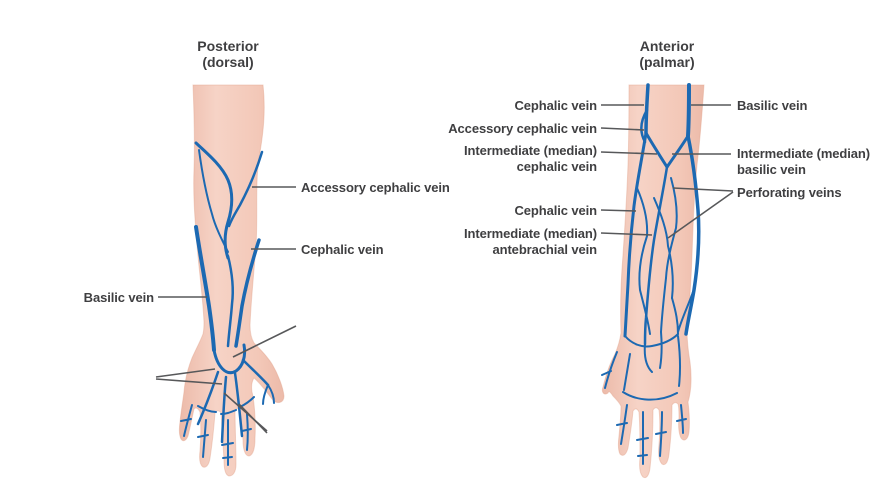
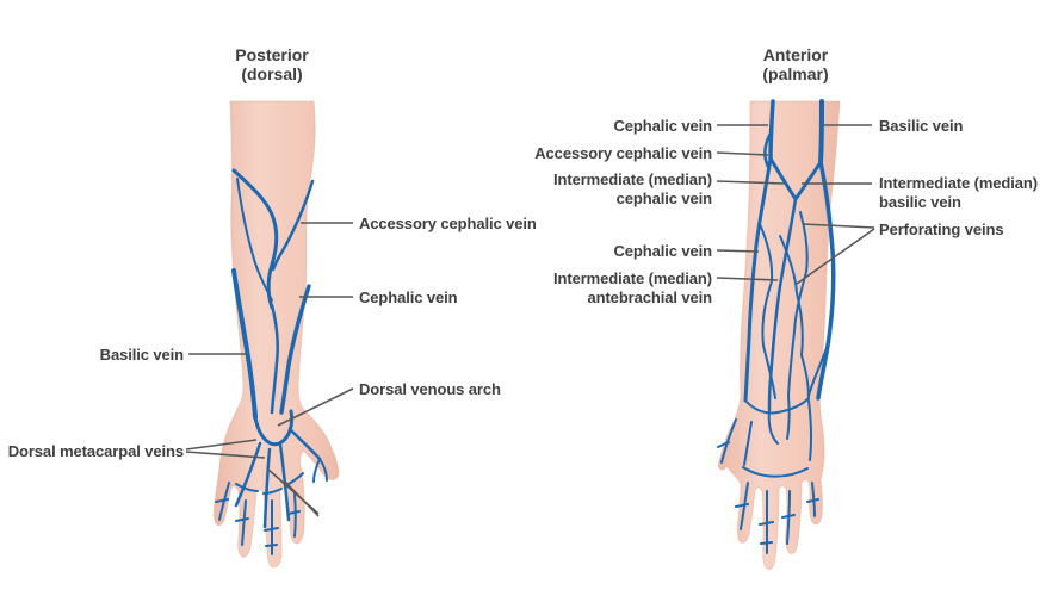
  Posterior
  (dorsal)
  Accessory cephalic vein
  Cephalic vein
  Basilic vein
+ Dorsal venous arch
+ Dorsal metacarpal veins
  Anterior
  (palmar)
  Cephalic vein
  Accessory cephalic vein
  Intermediate (median)
  cephalic vein
  Cephalic vein
  Intermediate (median)
  antebrachial vein
  Basilic vein
  Intermediate (median)
  basilic vein
  Perforating veins
